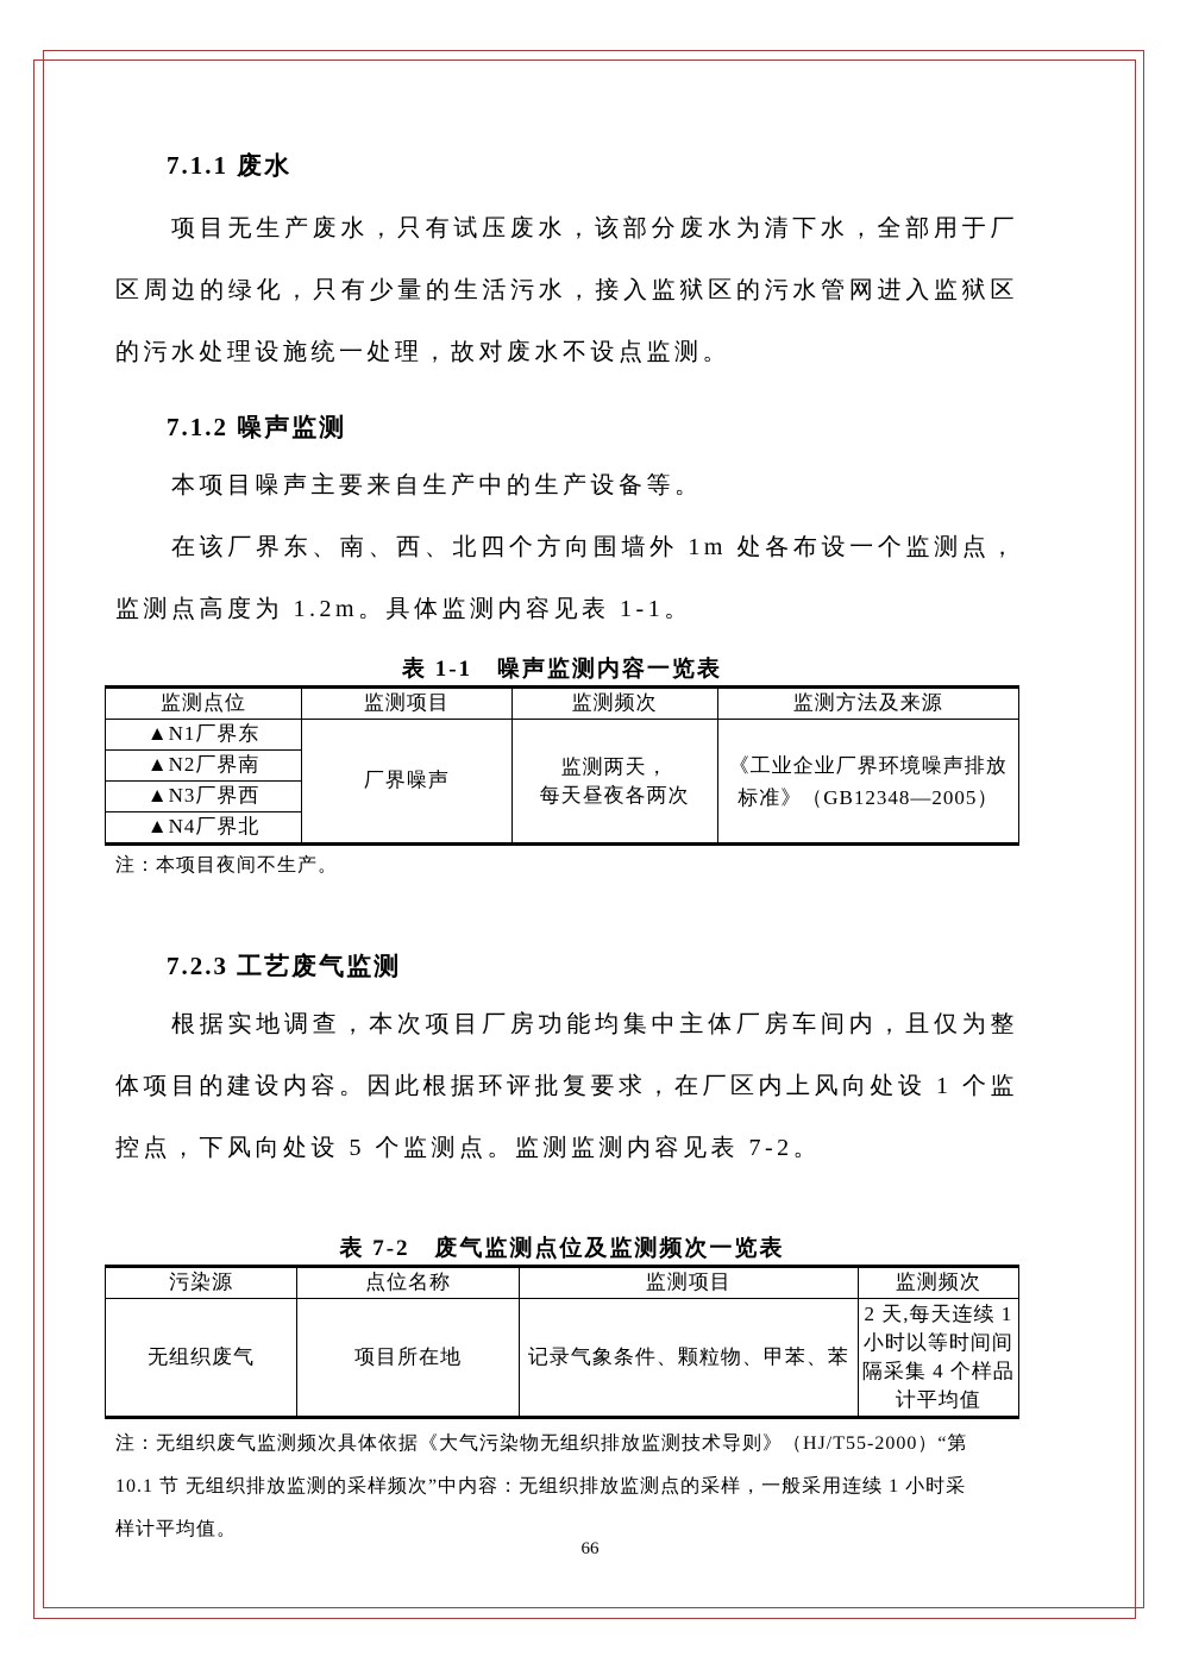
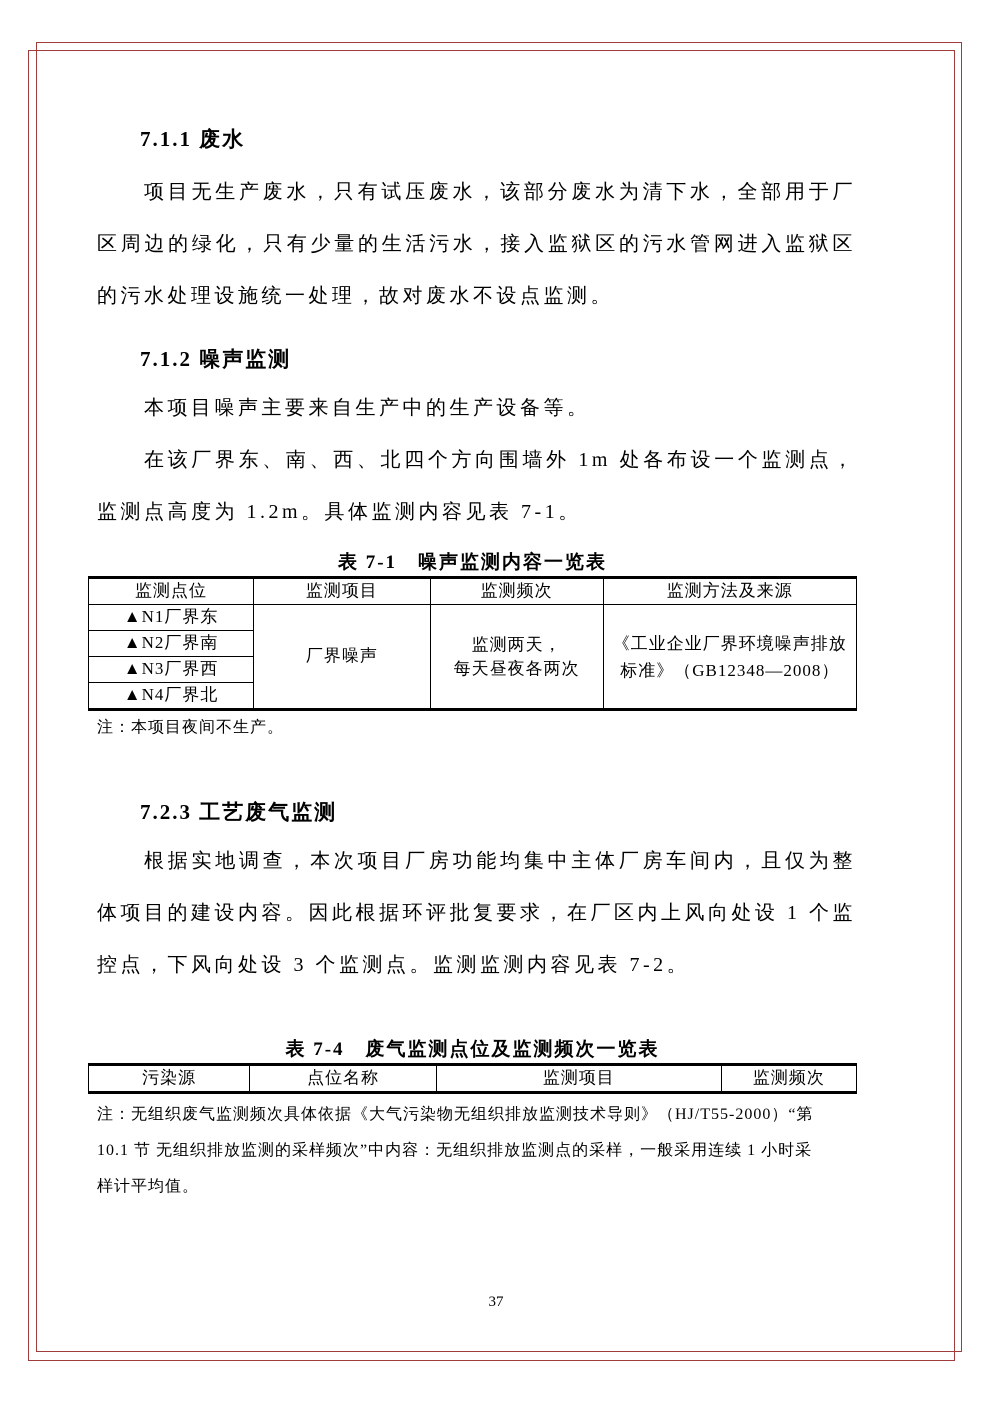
  7.1.1 废水
  项目无生产废水，只有试压废水，该部分废水为清下水，全部用于厂区周边的绿化，只有少量的生活污水，接入监狱区的污水管网进入监狱区的污水处理设施统一处理，故对废水不设点监测。
  7.1.2 噪声监测
  本项目噪声主要来自生产中的生产设备等。
- 在该厂界东、南、西、北四个方向围墙外 1m 处各布设一个监测点，监测点高度为 1.2m。具体监测内容见表 1-1。
+ 在该厂界东、南、西、北四个方向围墙外 1m 处各布设一个监测点，监测点高度为 1.2m。具体监测内容见表 7-1。
- 表 1-1 噪声监测内容一览表
+ 表 7-1 噪声监测内容一览表
  监测点位	监测项目	监测频次	监测方法及来源
- ▲N1厂界东	厂界噪声	监测两天， 每天昼夜各两次	《工业企业厂界环境噪声排放 标准》（GB12348—2005）
+ ▲N1厂界东	厂界噪声	监测两天， 每天昼夜各两次	《工业企业厂界环境噪声排放 标准》（GB12348—2008）
  ▲N2厂界南
  ▲N3厂界西
  ▲N4厂界北
  注：本项目夜间不生产。
  7.2.3 工艺废气监测
- 根据实地调查，本次项目厂房功能均集中主体厂房车间内，且仅为整体项目的建设内容。因此根据环评批复要求，在厂区内上风向处设 1 个监控点，下风向处设 5 个监测点。监测监测内容见表 7-2。
+ 根据实地调查，本次项目厂房功能均集中主体厂房车间内，且仅为整体项目的建设内容。因此根据环评批复要求，在厂区内上风向处设 1 个监控点，下风向处设 3 个监测点。监测监测内容见表 7-2。
- 表 7-2 废气监测点位及监测频次一览表
+ 表 7-4 废气监测点位及监测频次一览表
  污染源	点位名称	监测项目	监测频次
- 无组织废气	项目所在地	记录气象条件、颗粒物、甲苯、苯	2 天,每天连续 1 小时以等时间间 隔采集 4 个样品 计平均值
  注：无组织废气监测频次具体依据《大气污染物无组织排放监测技术导则》（HJ/T55-2000）“第
  10.1 节 无组织排放监测的采样频次”中内容：无组织排放监测点的采样，一般采用连续 1 小时采
  样计平均值。
- 66
+ 37
